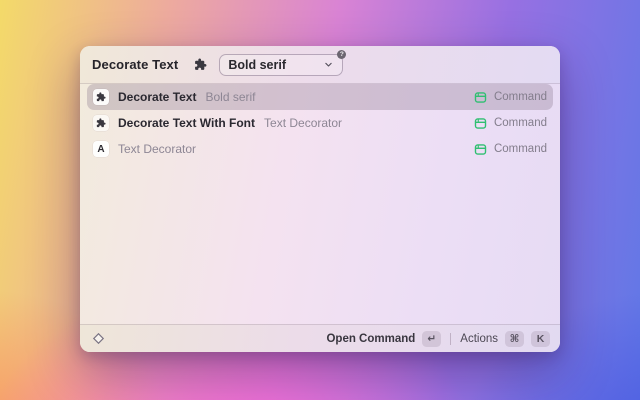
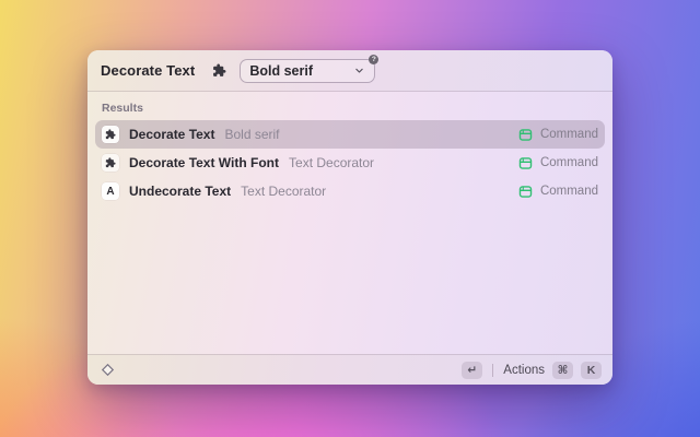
  Decorate Text
  Bold serif
+ Results
  Decorate Text
  Bold serif
  Command
  Decorate Text With Font
  Text Decorator
  Command
  A
+ Undecorate Text
  Text Decorator
  Command
- Open Command
  ↵
  Actions
  ⌘
  K
